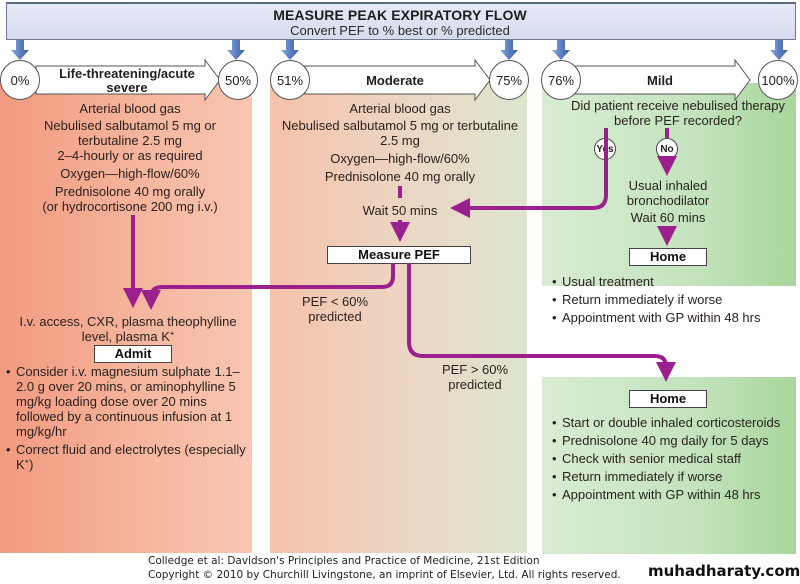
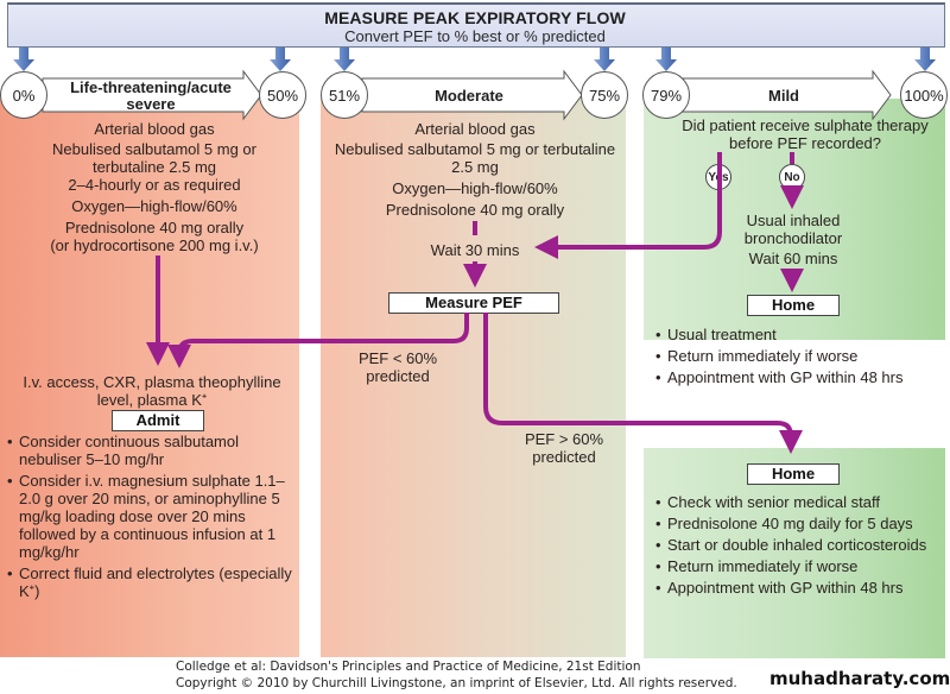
  MEASURE PEAK EXPIRATORY FLOW
  Convert PEF to % best or % predicted
  0%
  50%
  51%
  75%
- 76%
+ 79%
  100%
  Life-threatening/acute severe
  Moderate
  Mild
  Arterial blood gas
  Nebulised salbutamol 5 mg or terbutaline 2.5 mg
  2–4-hourly or as required
  Oxygen—high-flow/60%
  Prednisolone 40 mg orally
  (or hydrocortisone 200 mg i.v.)
  I.v. access, CXR, plasma theophylline level, plasma K⁺
  Admit
+ Consider continuous salbutamol nebuliser 5–10 mg/hr
  Consider i.v. magnesium sulphate 1.1–2.0 g over 20 mins, or aminophylline 5 mg/kg loading dose over 20 mins followed by a continuous infusion at 1 mg/kg/hr
  Correct fluid and electrolytes (especially K⁺)
  Arterial blood gas
  Nebulised salbutamol 5 mg or terbutaline 2.5 mg
  Oxygen—high-flow/60%
  Prednisolone 40 mg orally
- Wait 50 mins
+ Wait 30 mins
  Measure PEF
  PEF < 60% predicted
  PEF > 60% predicted
- Did patient receive nebulised therapy before PEF recorded?
+ Did patient receive sulphate therapy before PEF recorded?
  No
  Usual inhaled bronchodilator
  Wait 60 mins
  Home
  Usual treatment
  Return immediately if worse
  Appointment with GP within 48 hrs
  Home
- Start or double inhaled corticosteroids
+ Check with senior medical staff
  Prednisolone 40 mg daily for 5 days
- Check with senior medical staff
+ Start or double inhaled corticosteroids
  Return immediately if worse
  Appointment with GP within 48 hrs
  Colledge et al: Davidson's Principles and Practice of Medicine, 21st Edition
  Copyright © 2010 by Churchill Livingstone, an imprint of Elsevier, Ltd. All rights reserved.
  muhadharaty.com
